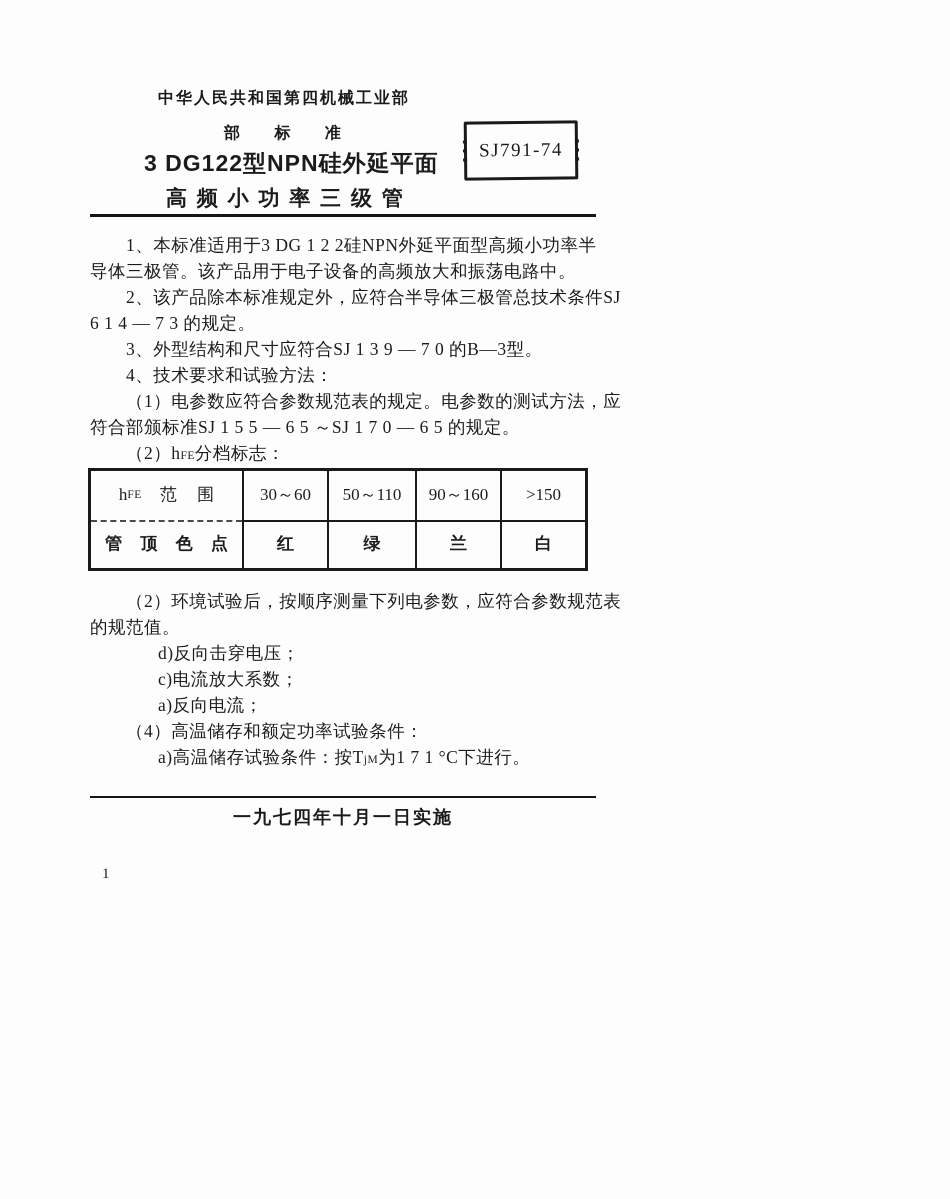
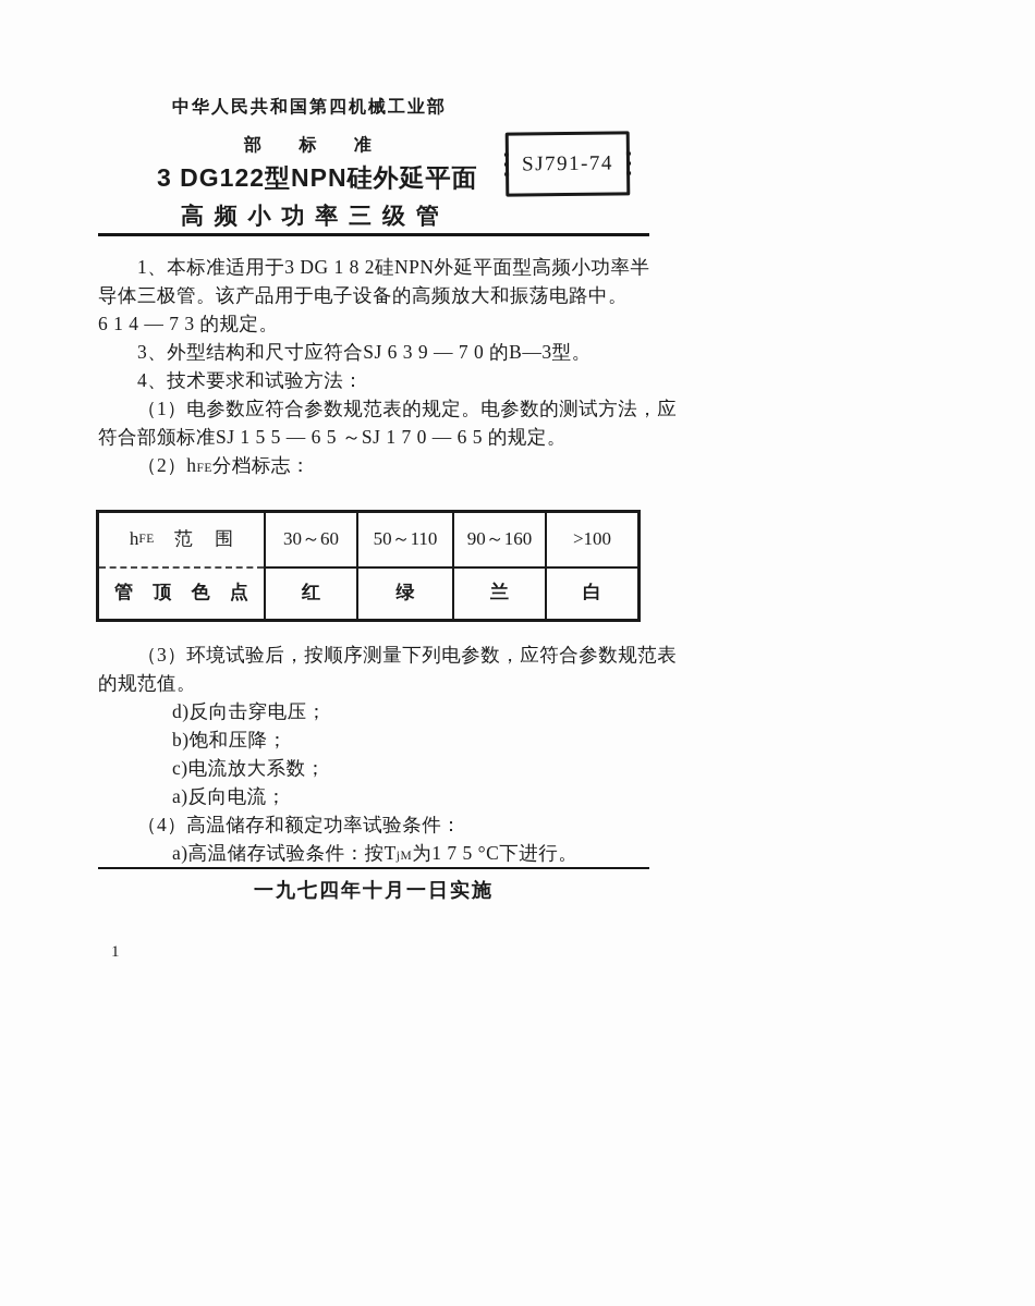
  中华人民共和国第四机械工业部
  部 标 准
  3 DG122型NPN硅外延平面
  高 频 小 功 率 三 级 管
  SJ791-74
- 1、本标准适用于3 DG 1 2 2硅NPN外延平面型高频小功率半
+ 1、本标准适用于3 DG 1 8 2硅NPN外延平面型高频小功率半
  导体三极管。该产品用于电子设备的高频放大和振荡电路中。
- 2、该产品除本标准规定外，应符合半导体三极管总技术条件SJ
  6 1 4 — 7 3 的规定。
- 3、外型结构和尺寸应符合SJ 1 3 9 — 7 0 的B—3型。
+ 3、外型结构和尺寸应符合SJ 6 3 9 — 7 0 的B—3型。
  4、技术要求和试验方法：
  （1）电参数应符合参数规范表的规定。电参数的测试方法，应
  符合部颁标准SJ 1 5 5 — 6 5 ～SJ 1 7 0 — 6 5 的规定。
  （2）hFE分档标志：
  h
  FE
  范 围
  30～60
  50～110
  90～160
- >150
+ >100
  管 顶 色 点
  红
  绿
  兰
  白
- （2）环境试验后，按顺序测量下列电参数，应符合参数规范表
+ （3）环境试验后，按顺序测量下列电参数，应符合参数规范表
  的规范值。
  d)反向击穿电压；
+ b)饱和压降；
  c)电流放大系数；
  a)反向电流；
  （4）高温储存和额定功率试验条件：
- a)高温储存试验条件：按TjM为1 7 1 °C下进行。
+ a)高温储存试验条件：按TjM为1 7 5 °C下进行。
  一九七四年十月一日实施
  1
